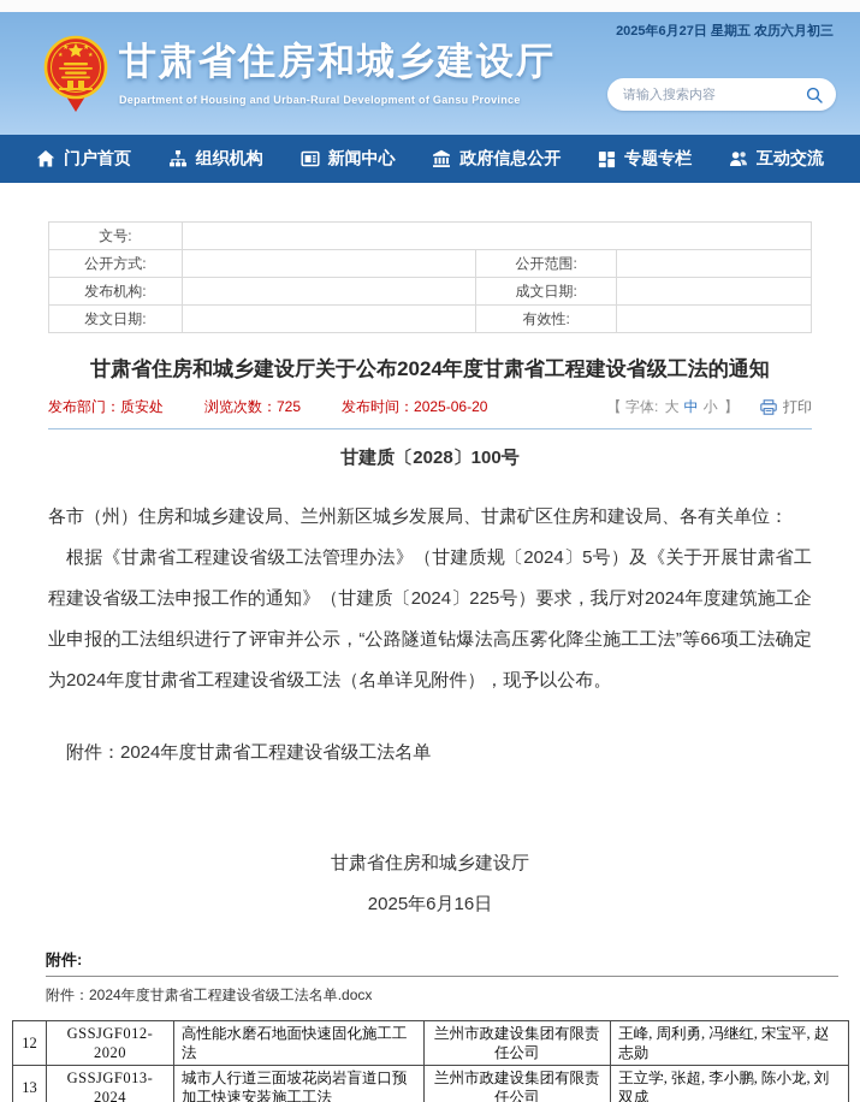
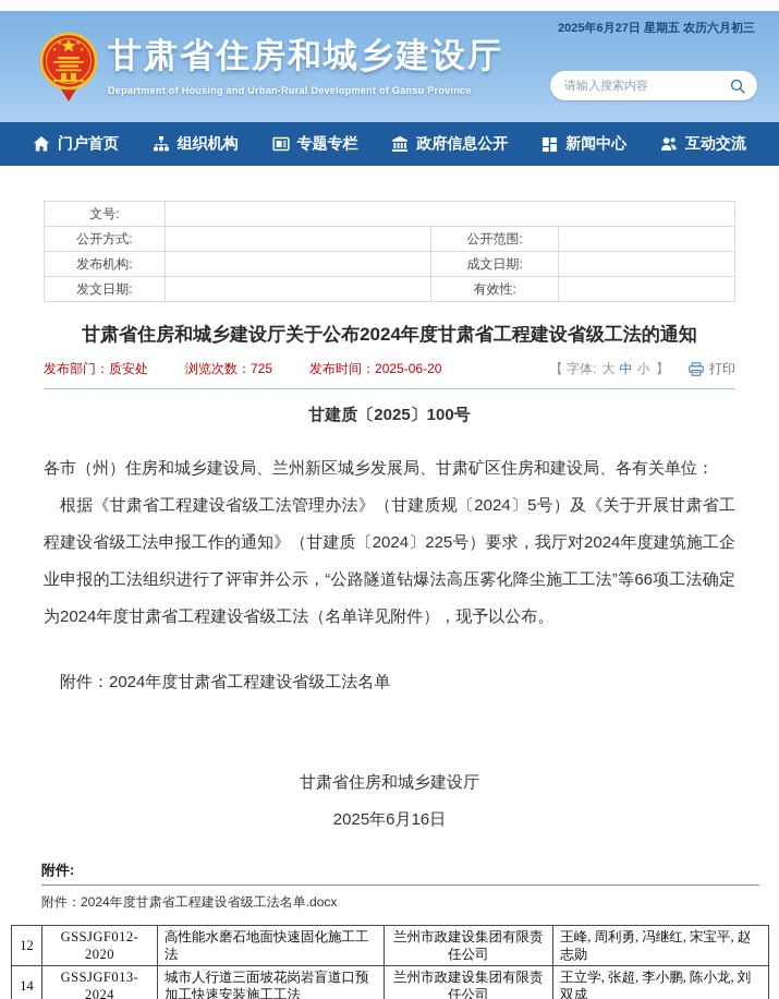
  甘肃省住房和城乡建设厅
  Department of Housing and Urban-Rural Development of Gansu Province
  2025年6月27日 星期五 农历六月初三
  请输入搜索内容
  门户首页
  组织机构
- 新闻中心
+ 专题专栏
  政府信息公开
- 专题专栏
+ 新闻中心
  互动交流
  文号:
  公开方式:		公开范围:
  发布机构:		成文日期:
  发文日期:		有效性:
  甘肃省住房和城乡建设厅关于公布2024年度甘肃省工程建设省级工法的通知
  发布部门：质安处
  浏览次数：725
  发布时间：2025-06-20
  【 字体: 大 中 小 】
  打印
- 甘建质〔2028〕100号
+ 甘建质〔2025〕100号
  各市（州）住房和城乡建设局、兰州新区城乡发展局、甘肃矿区住房和建设局、各有关单位：
  根据《甘肃省工程建设省级工法管理办法》（甘建质规〔2024〕5号）及《关于开展甘肃省工程建设省级工法申报工作的通知》（甘建质〔2024〕225号）要求，我厅对2024年度建筑施工企业申报的工法组织进行了评审并公示，“公路隧道钻爆法高压雾化降尘施工工法”等66项工法确定为2024年度甘肃省工程建设省级工法（名单详见附件），现予以公布。
  附件：2024年度甘肃省工程建设省级工法名单
  甘肃省住房和城乡建设厅
  2025年6月16日
  附件:
  附件：2024年度甘肃省工程建设省级工法名单.docx
  12	GSSJGF012-2020	高性能水磨石地面快速固化施工工法	兰州市政建设集团有限责任公司	王峰, 周利勇, 冯继红, 宋宝平, 赵志勋
- 13	GSSJGF013-2024	城市人行道三面坡花岗岩盲道口预加工快速安装施工工法	兰州市政建设集团有限责任公司	王立学, 张超, 李小鹏, 陈小龙, 刘双成
+ 14	GSSJGF013-2024	城市人行道三面坡花岗岩盲道口预加工快速安装施工工法	兰州市政建设集团有限责任公司	王立学, 张超, 李小鹏, 陈小龙, 刘双成
